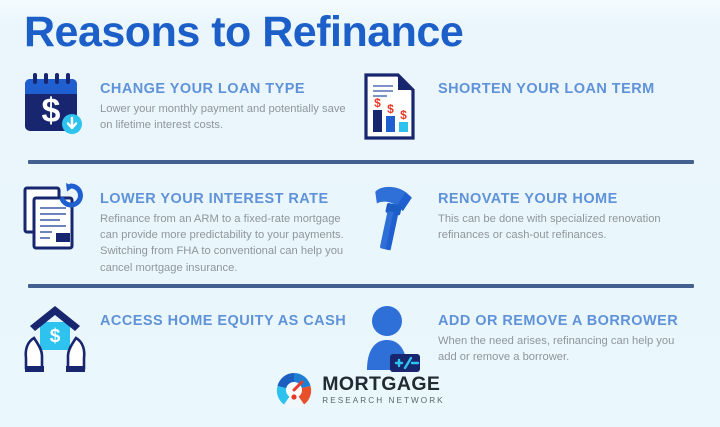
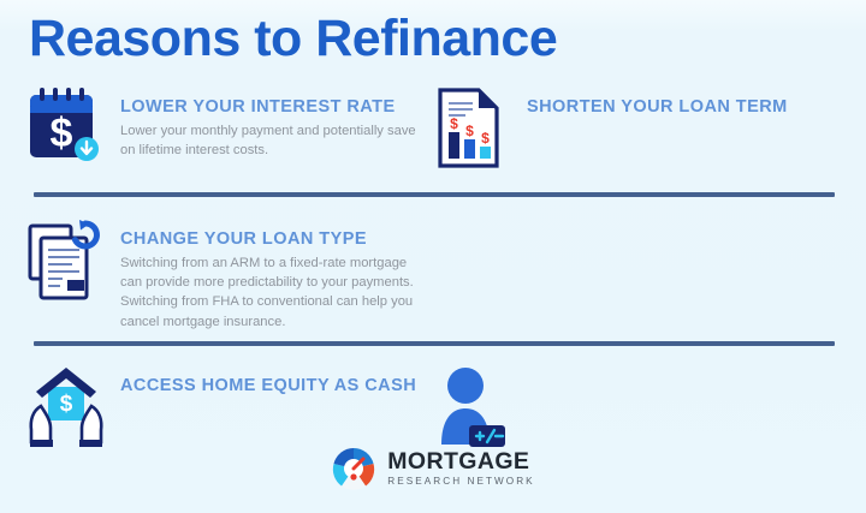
  Reasons to Refinance
  $
- CHANGE YOUR LOAN TYPE
+ LOWER YOUR INTEREST RATE
  Lower your monthly payment and potentially save on lifetime interest costs.
  $
  $
  $
  SHORTEN YOUR LOAN TERM
- LOWER YOUR INTEREST RATE
+ CHANGE YOUR LOAN TYPE
- Refinance from an ARM to a fixed-rate mortgage can provide more predictability to your payments. Switching from FHA to conventional can help you cancel mortgage insurance.
+ Switching from an ARM to a fixed-rate mortgage can provide more predictability to your payments. Switching from FHA to conventional can help you cancel mortgage insurance.
- RENOVATE YOUR HOME
- This can be done with specialized renovation refinances or cash-out refinances.
  $
  ACCESS HOME EQUITY AS CASH
- ADD OR REMOVE A BORROWER
- When the need arises, refinancing can help you add or remove a borrower.
  MORTGAGE
  RESEARCH NETWORK
